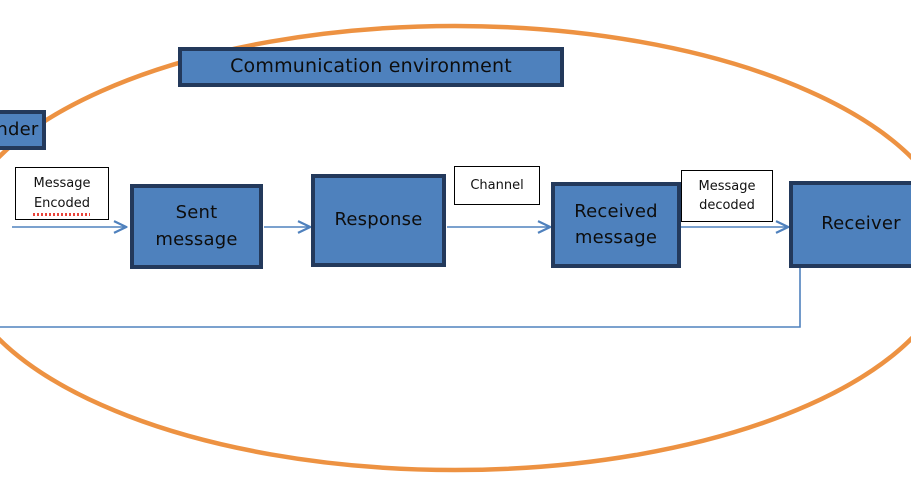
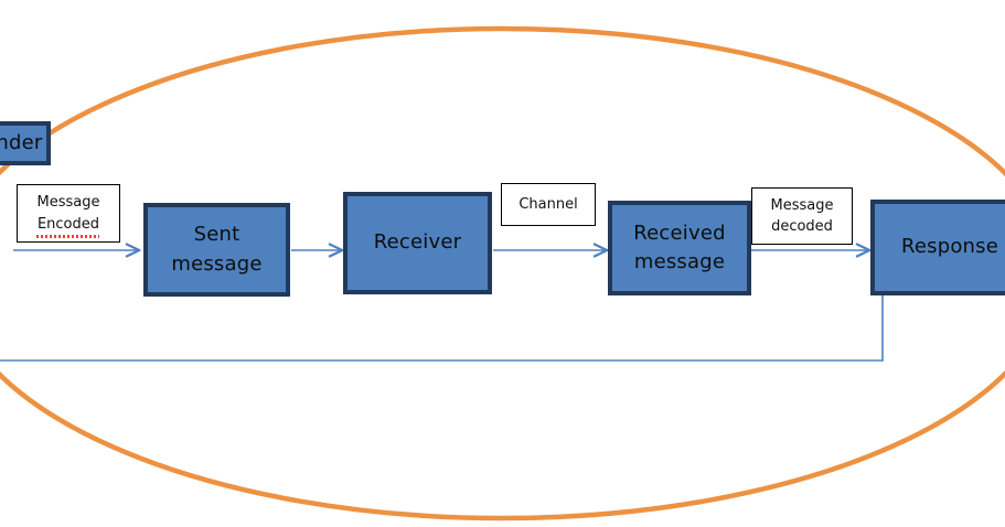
- Communication environment
  Message
  Encoded
  Sent
  message
- Response
+ Receiver
  Channel
  Received
  message
  Message
  decoded
- Receiver
+ Response
